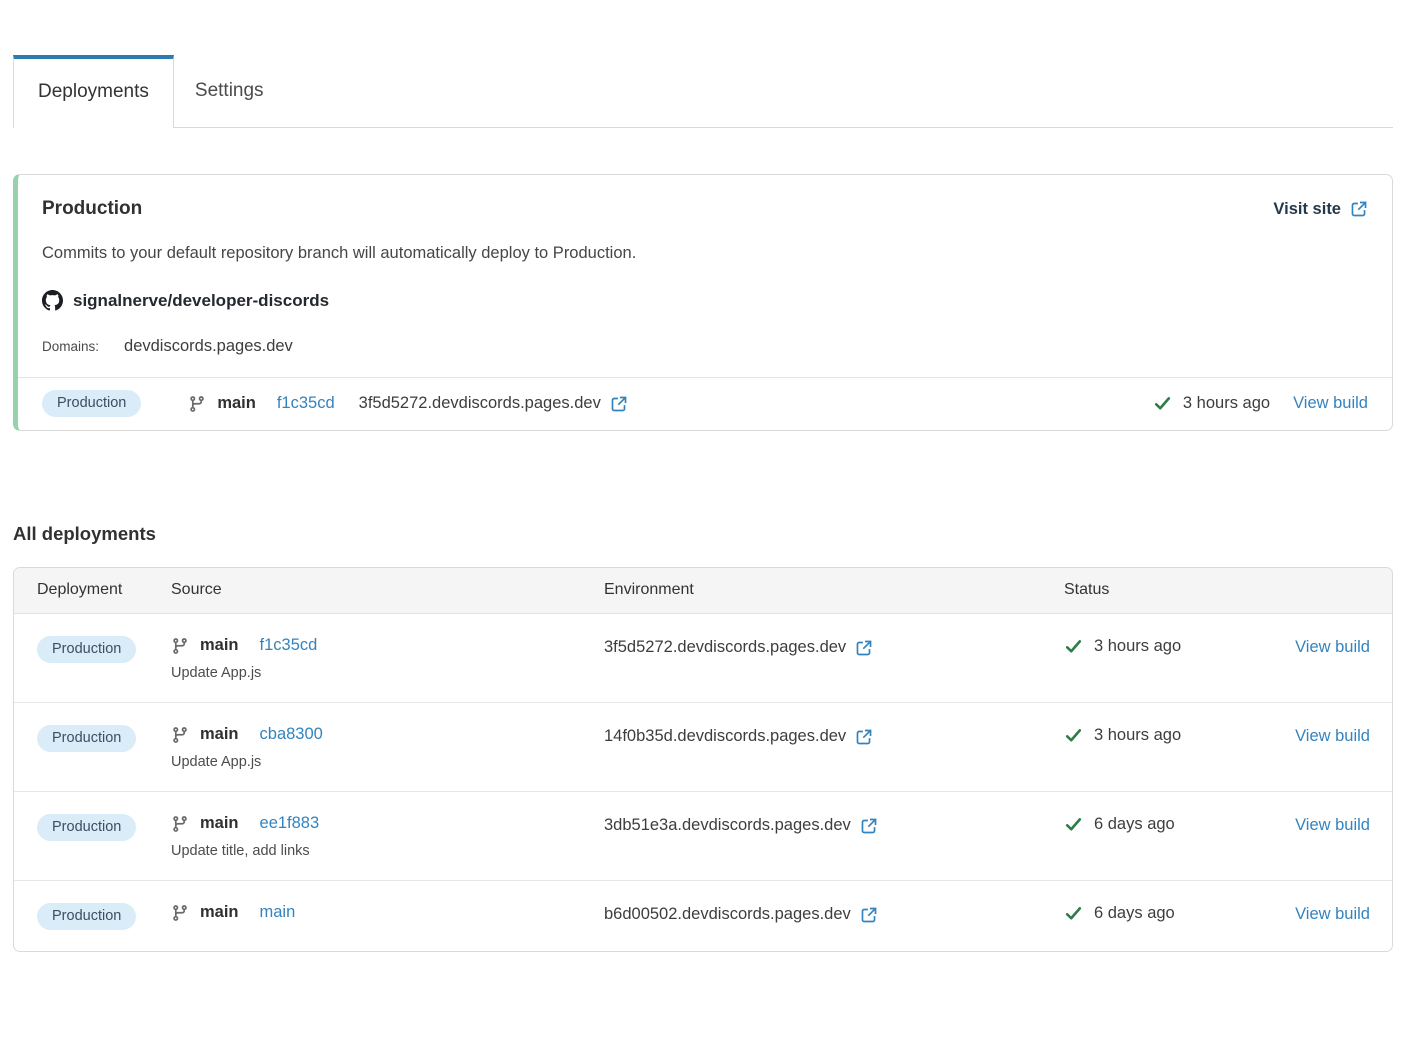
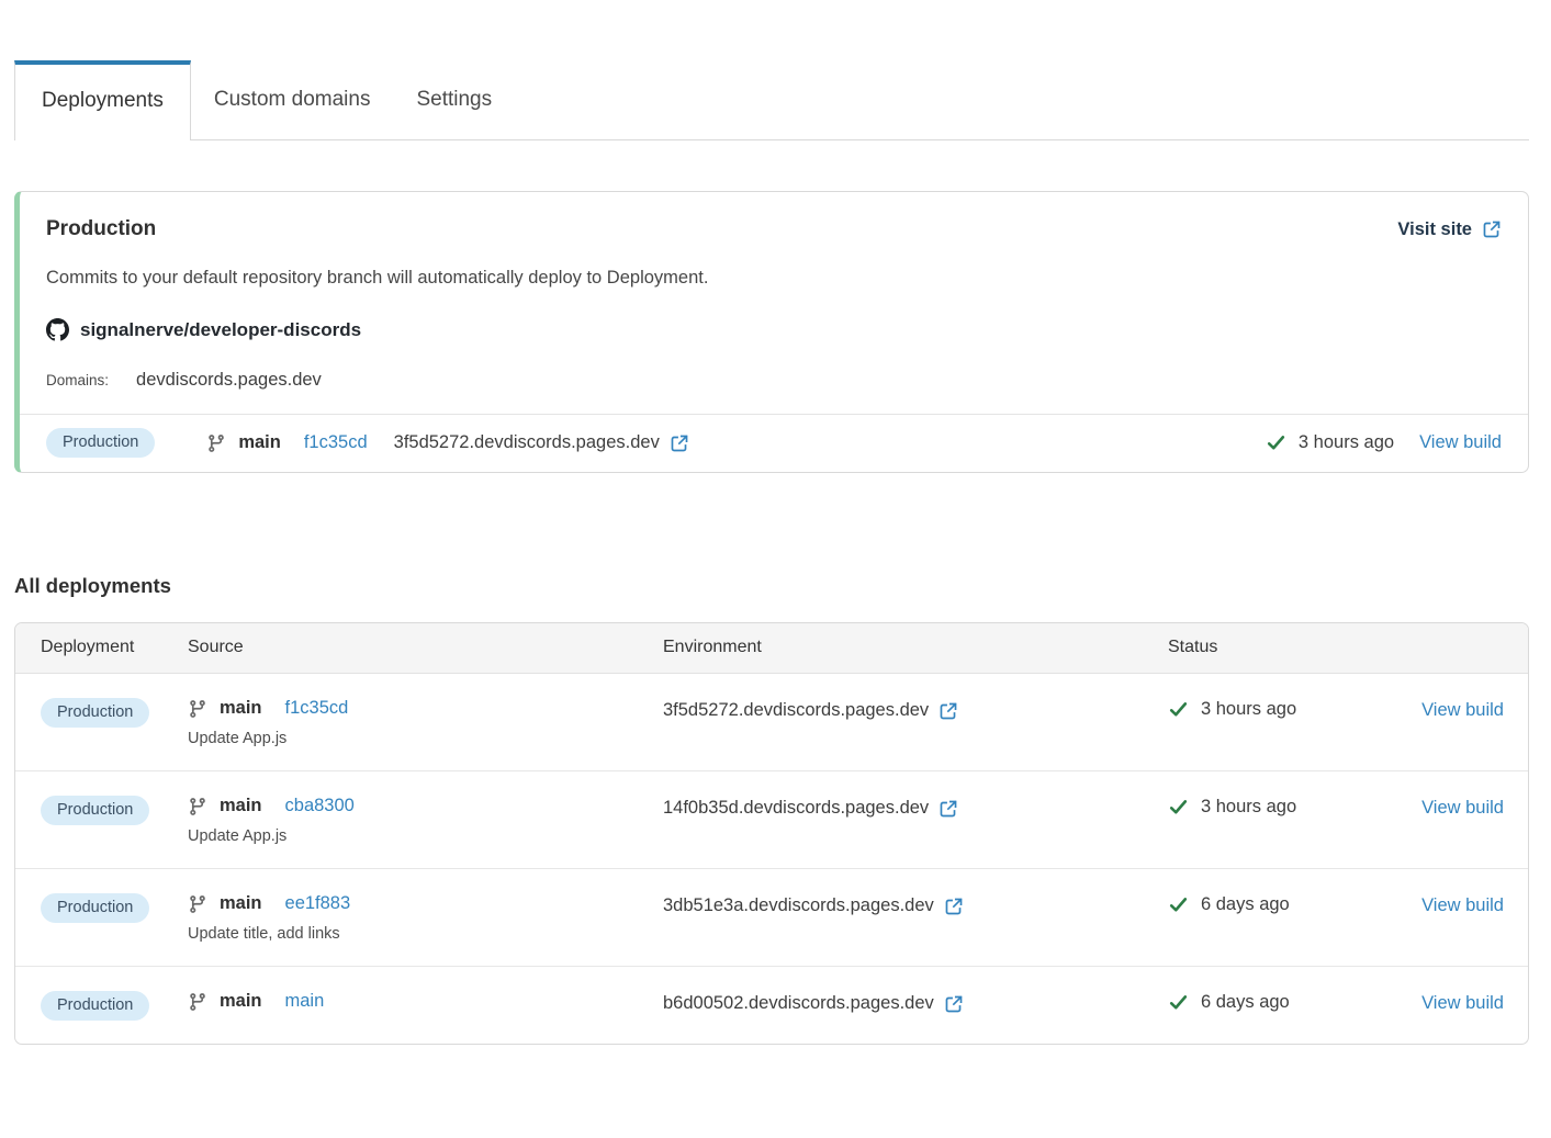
  Deployments
+ Custom domains
  Settings
  Production
  Visit site
- Commits to your default repository branch will automatically deploy to Production.
+ Commits to your default repository branch will automatically deploy to Deployment.
  signalnerve/developer-discords
  Domains:
  devdiscords.pages.dev
  Production
  main
  f1c35cd
  3f5d5272.devdiscords.pages.dev
  3 hours ago
  View build
  All deployments
  Deployment
  Source
  Environment
  Status
  Production
  main
  f1c35cd
  Update App.js
  3f5d5272.devdiscords.pages.dev
  3 hours ago
  View build
  Production
  main
  cba8300
  Update App.js
  14f0b35d.devdiscords.pages.dev
  3 hours ago
  View build
  Production
  main
  ee1f883
  Update title, add links
  3db51e3a.devdiscords.pages.dev
  6 days ago
  View build
  Production
  main
  main
  b6d00502.devdiscords.pages.dev
  6 days ago
  View build
